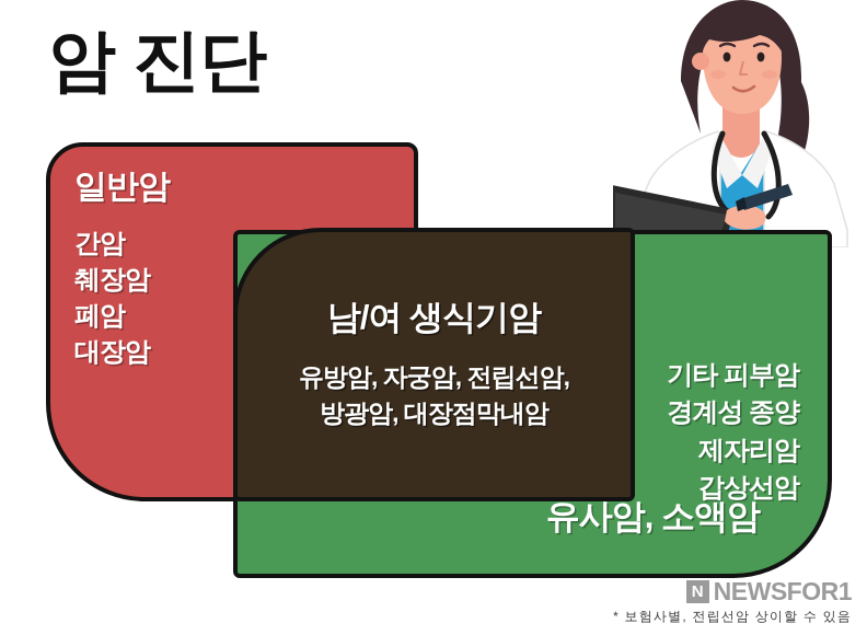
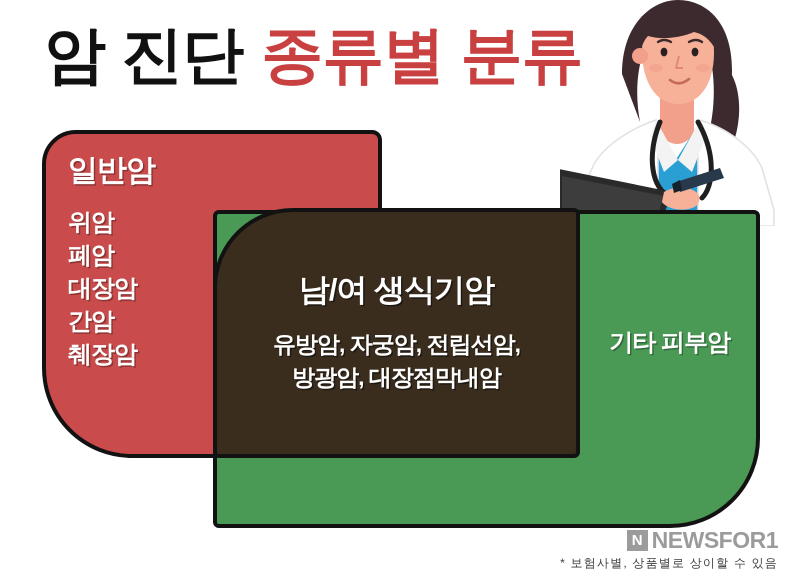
  암 진단
+ 종류별 분류
  일반암
+ 위암
- 간암
+ 폐암
- 췌장암
+ 대장암
- 폐암
+ 간암
- 대장암
+ 췌장암
  기타 피부암
- 경계성 종양
- 제자리암
- 갑상선암
- 유사암, 소액암
  남/여 생식기암
  유방암, 자궁암, 전립선암,
  방광암, 대장점막내암
  N
  NEWSFOR1
- * 보험사별, 전립선암 상이할 수 있음
+ * 보험사별, 상품별로 상이할 수 있음
